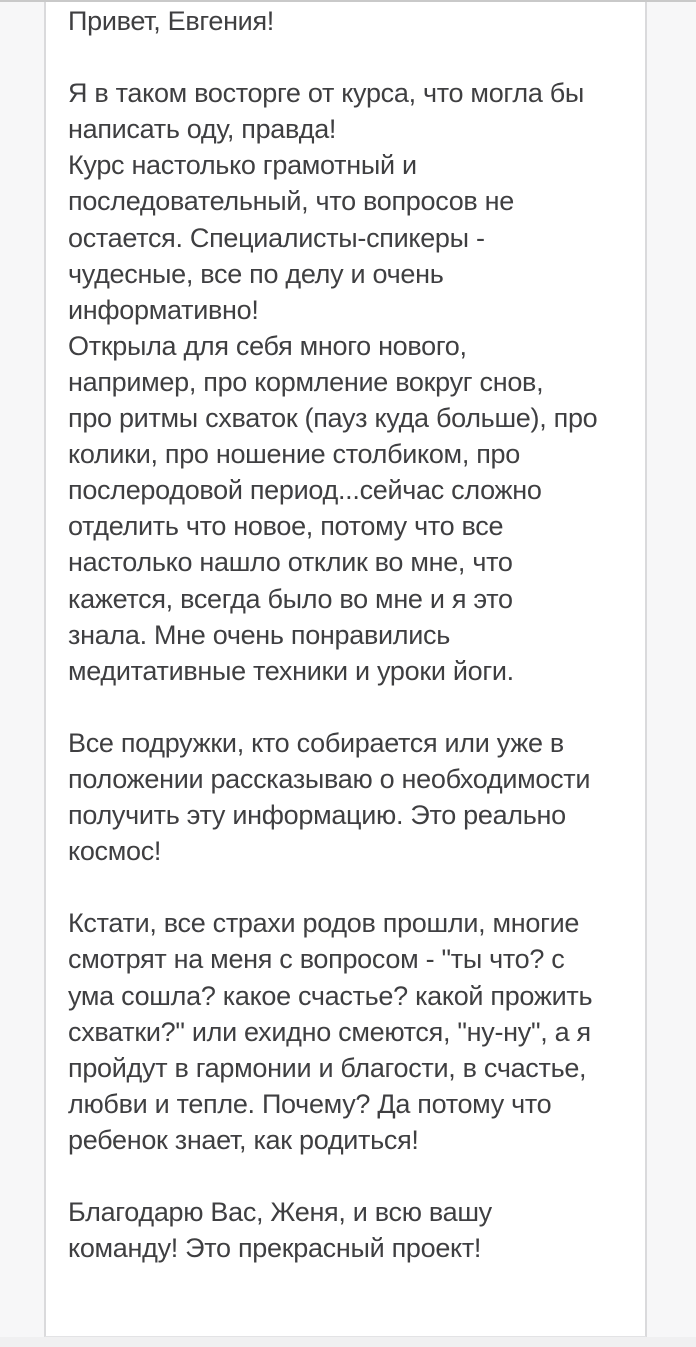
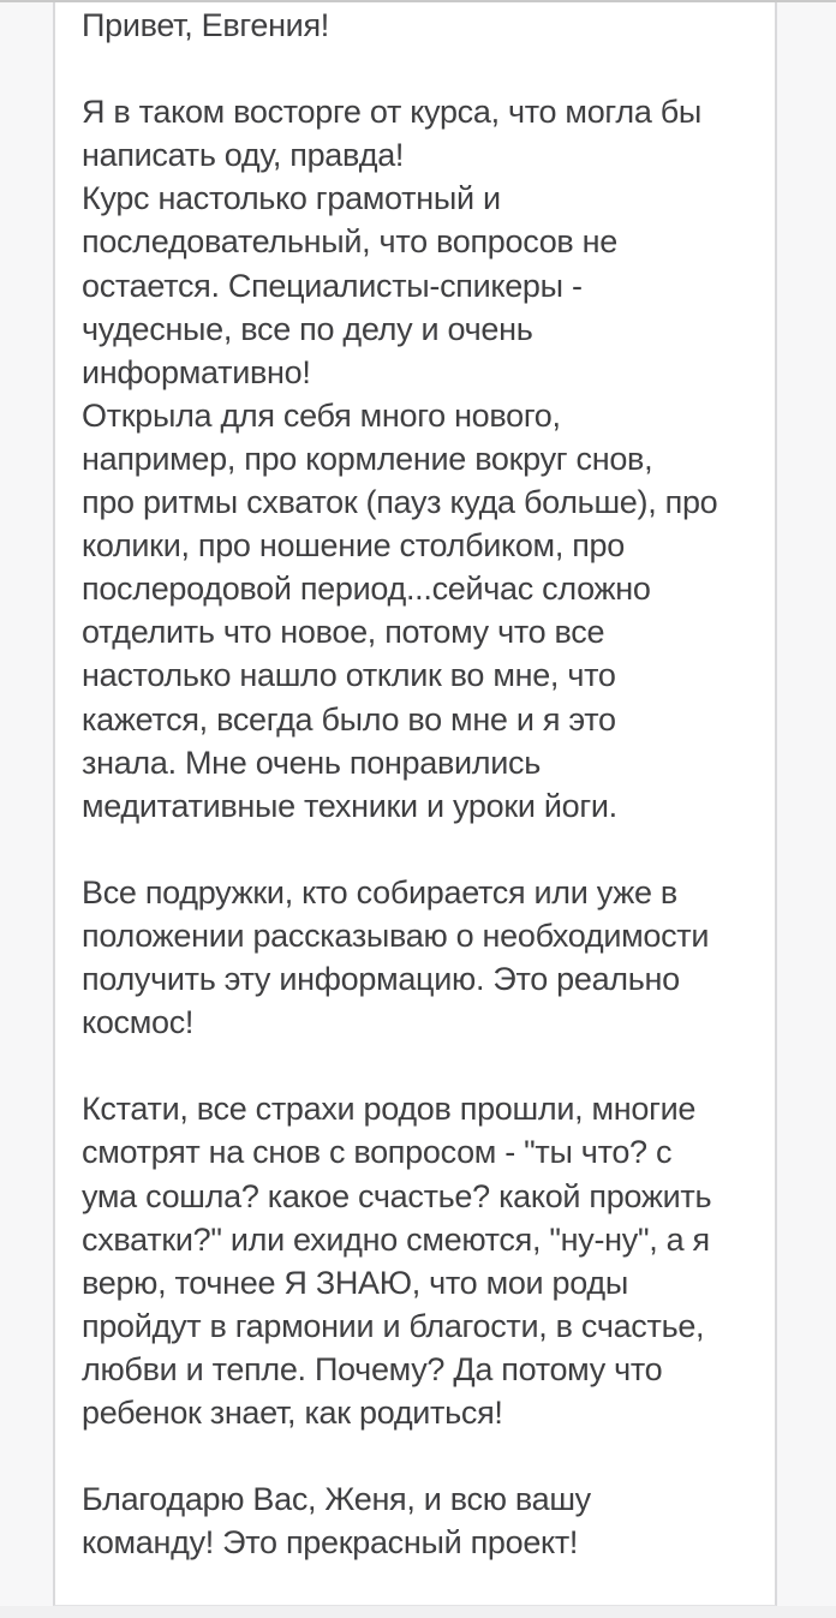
  Привет, Евгения!
  Я в таком восторге от курса, что могла бы
  написать оду, правда!
  Курс настолько грамотный и
  последовательный, что вопросов не
  остается. Специалисты-спикеры -
  чудесные, все по делу и очень
  информативно!
  Открыла для себя много нового,
  например, про кормление вокруг снов,
  про ритмы схваток (пауз куда больше), про
  колики, про ношение столбиком, про
  послеродовой период...сейчас сложно
  отделить что новое, потому что все
  настолько нашло отклик во мне, что
  кажется, всегда было во мне и я это
  знала. Мне очень понравились
  медитативные техники и уроки йоги.
  Все подружки, кто собирается или уже в
  положении рассказываю о необходимости
  получить эту информацию. Это реально
  космос!
  Кстати, все страхи родов прошли, многие
- смотрят на меня с вопросом - "ты что? с
+ смотрят на снов с вопросом - "ты что? с
  ума сошла? какое счастье? какой прожить
  схватки?" или ехидно смеются, "ну-ну", а я
+ верю, точнее Я ЗНАЮ, что мои роды
  пройдут в гармонии и благости, в счастье,
  любви и тепле. Почему? Да потому что
  ребенок знает, как родиться!
  Благодарю Вас, Женя, и всю вашу
  команду! Это прекрасный проект!
